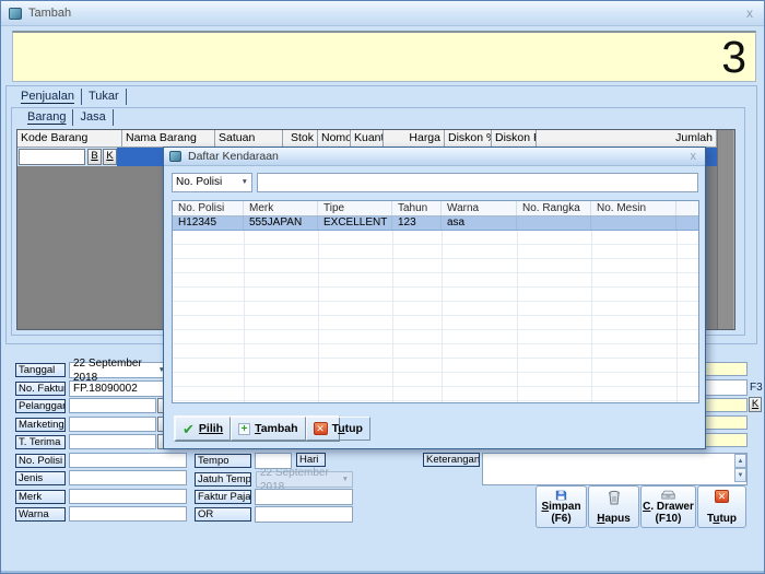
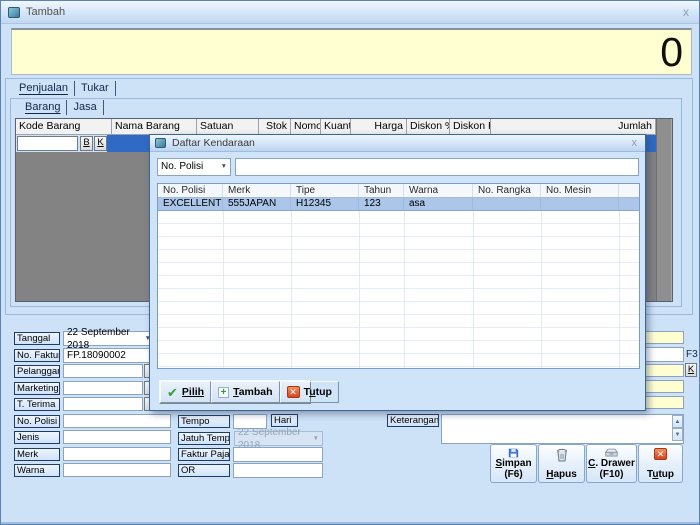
  Tambah
  x
- 3
+ 0
  Penjualan
  Tukar
  Barang
  Jasa
  Kode Barang
  Nama Barang
  Satuan
  Stok
  Nomo
  Kuant
  Harga
  Diskon
  Diskon
  Jumlah
  B
  K
  Tanggal
  22 September 2018
  No. Faktur
  FP.18090002
  Pelanggan
  Marketing
  T. Terima
  No. Polisi
  Jenis
  Merk
  Warna
  Tempo
  Hari
  Jatuh Temp
  22 September 2018
  Faktur Paja
  OR
  Keterangan
  F3
  K
  Simpan
  (F6)
  Hapus
  C. Drawer
  (F10)
  ✕
  Tutup
  Daftar Kendaraan
  x
  No. Polisi
  No. Polisi
  Merk
  Tipe
  Tahun
  Warna
  No. Rangka
  No. Mesin
- H12345
+ EXCELLENT
  555JAPAN
- EXCELLENT
+ H12345
  123
  asa
  ✔
  Pilih
  +
  Tambah
  ✕
  Tutup
